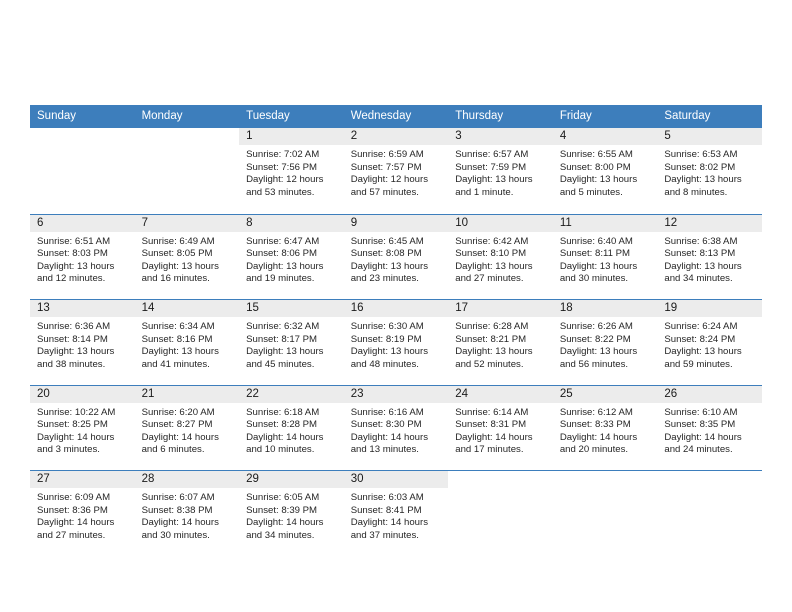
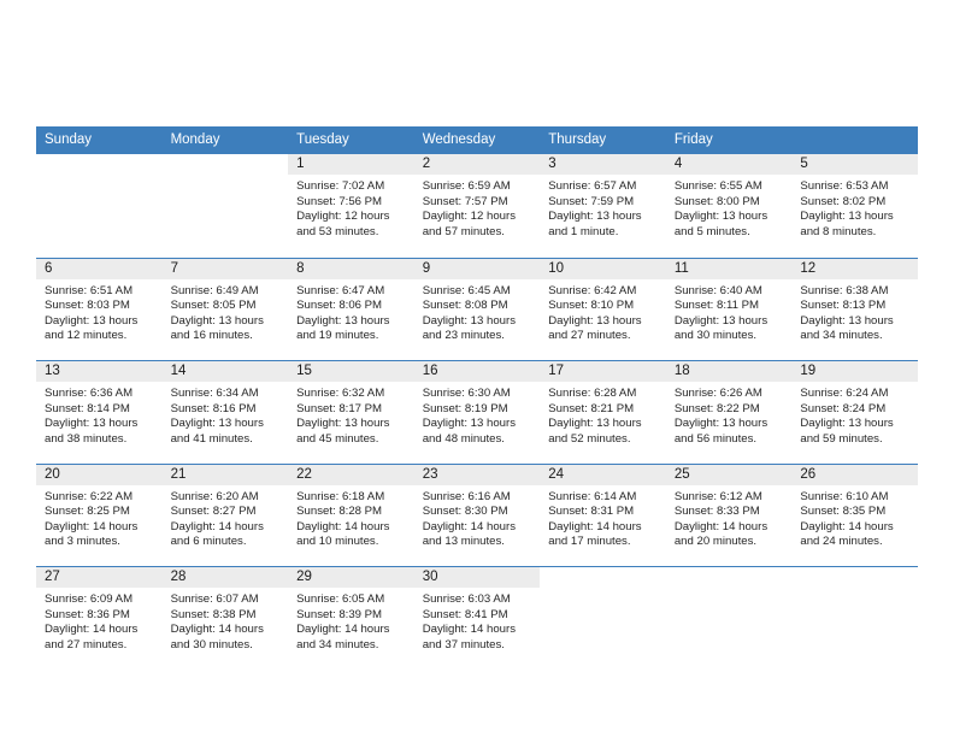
  Sunday
  Monday
  Tuesday
  Wednesday
  Thursday
  Friday
- Saturday
  1
  Sunrise: 7:02 AM
  Sunset: 7:56 PM
  Daylight: 12 hours
  and 53 minutes.
  2
  Sunrise: 6:59 AM
  Sunset: 7:57 PM
  Daylight: 12 hours
  and 57 minutes.
  3
  Sunrise: 6:57 AM
  Sunset: 7:59 PM
  Daylight: 13 hours
  and 1 minute.
  4
  Sunrise: 6:55 AM
  Sunset: 8:00 PM
  Daylight: 13 hours
  and 5 minutes.
  5
  Sunrise: 6:53 AM
  Sunset: 8:02 PM
  Daylight: 13 hours
  and 8 minutes.
  6
  Sunrise: 6:51 AM
  Sunset: 8:03 PM
  Daylight: 13 hours
  and 12 minutes.
  7
  Sunrise: 6:49 AM
  Sunset: 8:05 PM
  Daylight: 13 hours
  and 16 minutes.
  8
  Sunrise: 6:47 AM
  Sunset: 8:06 PM
  Daylight: 13 hours
  and 19 minutes.
  9
  Sunrise: 6:45 AM
  Sunset: 8:08 PM
  Daylight: 13 hours
  and 23 minutes.
  10
  Sunrise: 6:42 AM
  Sunset: 8:10 PM
  Daylight: 13 hours
  and 27 minutes.
  11
  Sunrise: 6:40 AM
  Sunset: 8:11 PM
  Daylight: 13 hours
  and 30 minutes.
  12
  Sunrise: 6:38 AM
  Sunset: 8:13 PM
  Daylight: 13 hours
  and 34 minutes.
  13
  Sunrise: 6:36 AM
  Sunset: 8:14 PM
  Daylight: 13 hours
  and 38 minutes.
  14
  Sunrise: 6:34 AM
  Sunset: 8:16 PM
  Daylight: 13 hours
  and 41 minutes.
  15
  Sunrise: 6:32 AM
  Sunset: 8:17 PM
  Daylight: 13 hours
  and 45 minutes.
  16
  Sunrise: 6:30 AM
  Sunset: 8:19 PM
  Daylight: 13 hours
  and 48 minutes.
  17
  Sunrise: 6:28 AM
  Sunset: 8:21 PM
  Daylight: 13 hours
  and 52 minutes.
  18
  Sunrise: 6:26 AM
  Sunset: 8:22 PM
  Daylight: 13 hours
  and 56 minutes.
  19
  Sunrise: 6:24 AM
  Sunset: 8:24 PM
  Daylight: 13 hours
  and 59 minutes.
  20
- Sunrise: 10:22 AM
+ Sunrise: 6:22 AM
  Sunset: 8:25 PM
  Daylight: 14 hours
  and 3 minutes.
  21
  Sunrise: 6:20 AM
  Sunset: 8:27 PM
  Daylight: 14 hours
  and 6 minutes.
  22
  Sunrise: 6:18 AM
  Sunset: 8:28 PM
  Daylight: 14 hours
  and 10 minutes.
  23
  Sunrise: 6:16 AM
  Sunset: 8:30 PM
  Daylight: 14 hours
  and 13 minutes.
  24
  Sunrise: 6:14 AM
  Sunset: 8:31 PM
  Daylight: 14 hours
  and 17 minutes.
  25
  Sunrise: 6:12 AM
  Sunset: 8:33 PM
  Daylight: 14 hours
  and 20 minutes.
  26
  Sunrise: 6:10 AM
  Sunset: 8:35 PM
  Daylight: 14 hours
  and 24 minutes.
  27
  Sunrise: 6:09 AM
  Sunset: 8:36 PM
  Daylight: 14 hours
  and 27 minutes.
  28
  Sunrise: 6:07 AM
  Sunset: 8:38 PM
  Daylight: 14 hours
  and 30 minutes.
  29
  Sunrise: 6:05 AM
  Sunset: 8:39 PM
  Daylight: 14 hours
  and 34 minutes.
  30
  Sunrise: 6:03 AM
  Sunset: 8:41 PM
  Daylight: 14 hours
  and 37 minutes.
